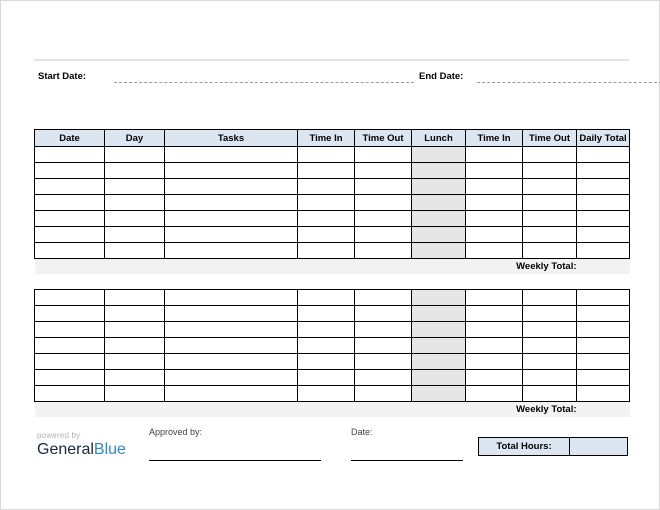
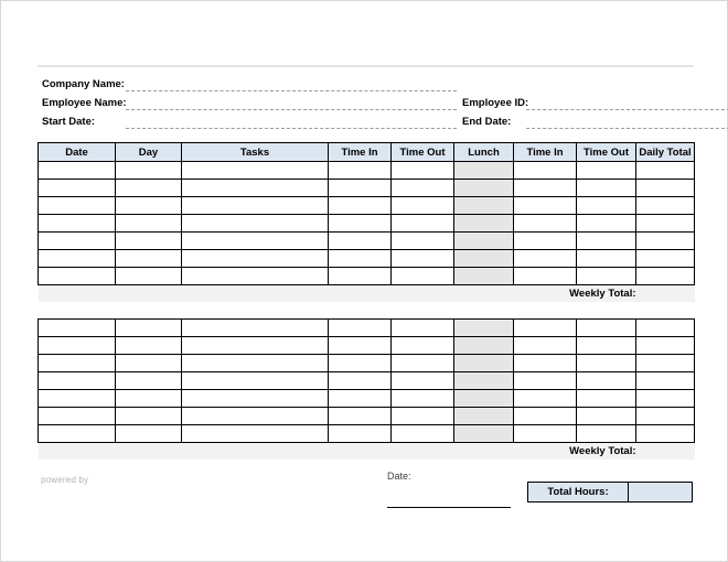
+ Company Name:
+ Employee Name:
+ Employee ID:
  Start Date:
  End Date:
  Date	Day	Tasks	Time In	Time Out	Lunch	Time In	Time Out	Daily Total
  Weekly Total:
  Weekly Total:
  powered by
- GeneralBlue
- Approved by:
  Date:
  Total Hours:
